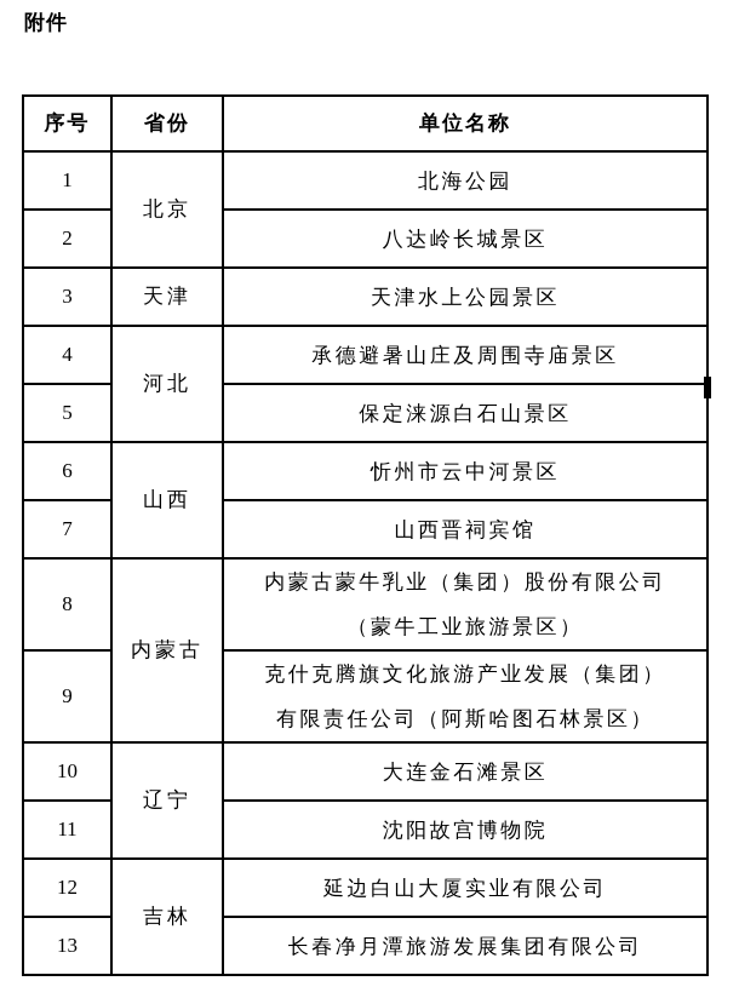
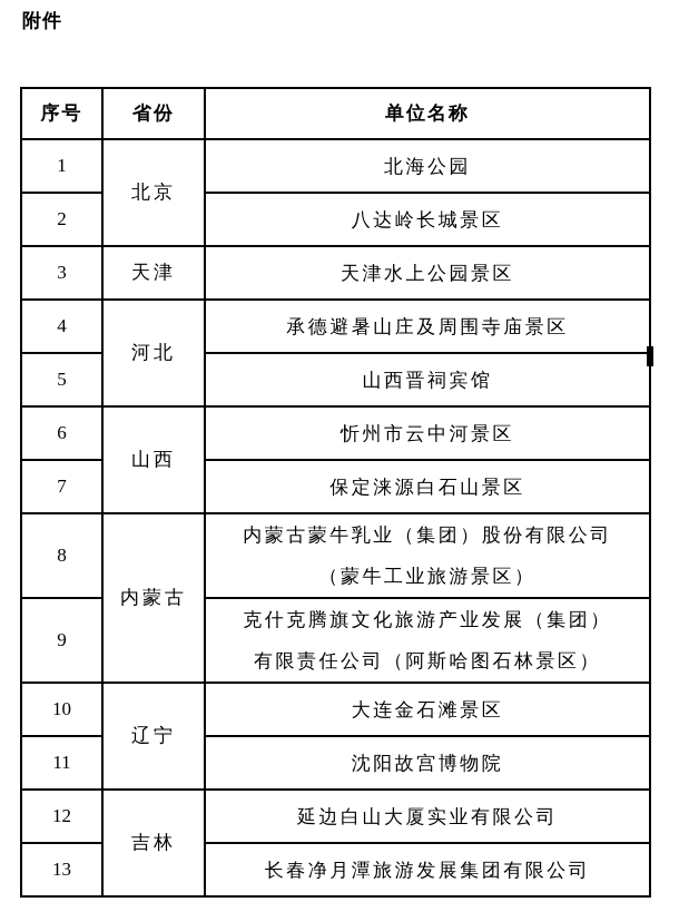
  附件
  序号	省份	单位名称
  1	北京	北海公园
  2	八达岭长城景区
  3	天津	天津水上公园景区
  4	河北	承德避暑山庄及周围寺庙景区
- 5	保定涞源白石山景区
+ 5	山西晋祠宾馆
  6	山西	忻州市云中河景区
- 7	山西晋祠宾馆
+ 7	保定涞源白石山景区
  8	内蒙古	内蒙古蒙牛乳业（集团）股份有限公司 （蒙牛工业旅游景区）
  9	克什克腾旗文化旅游产业发展（集团） 有限责任公司（阿斯哈图石林景区）
  10	辽宁	大连金石滩景区
  11	沈阳故宫博物院
  12	吉林	延边白山大厦实业有限公司
  13	长春净月潭旅游发展集团有限公司
